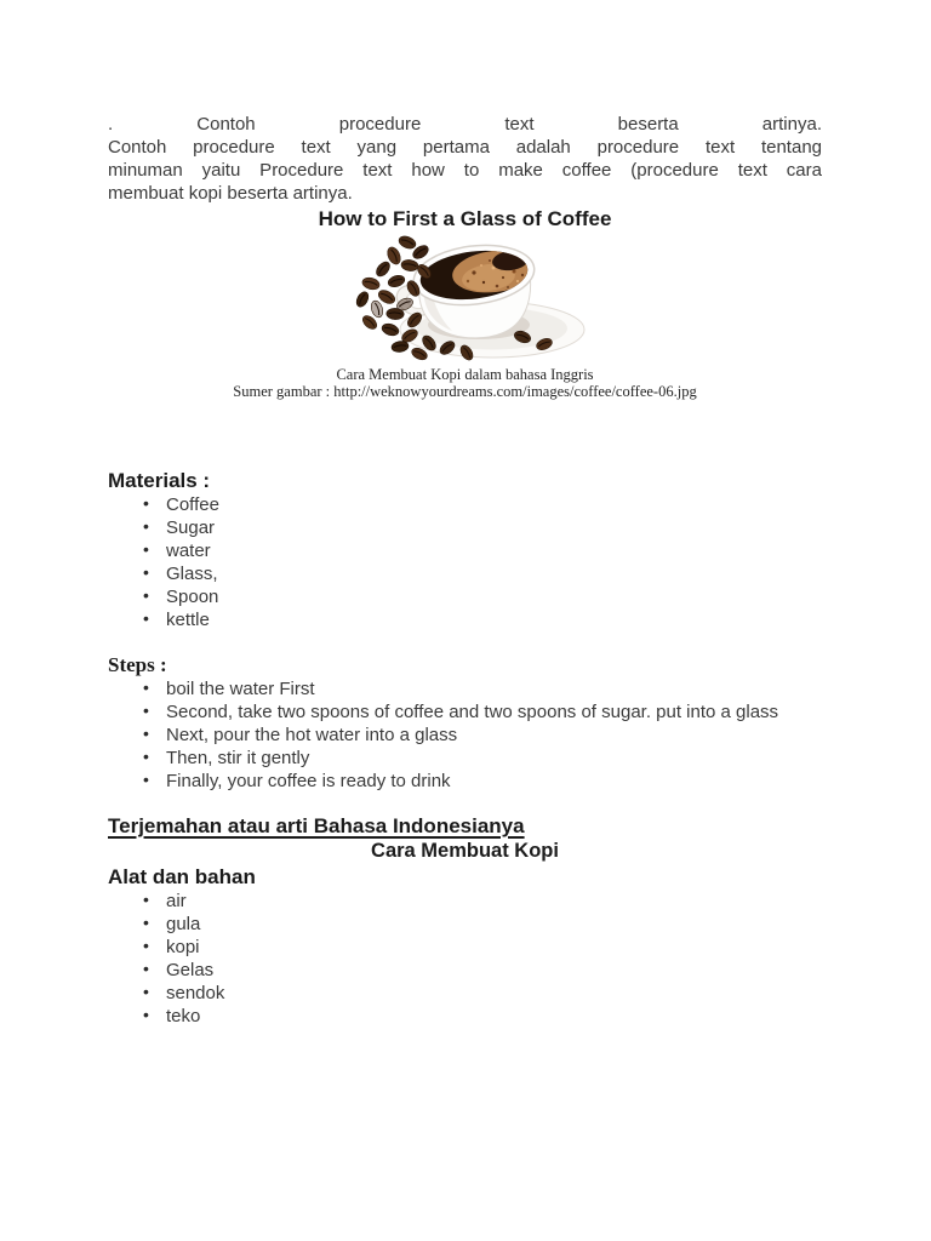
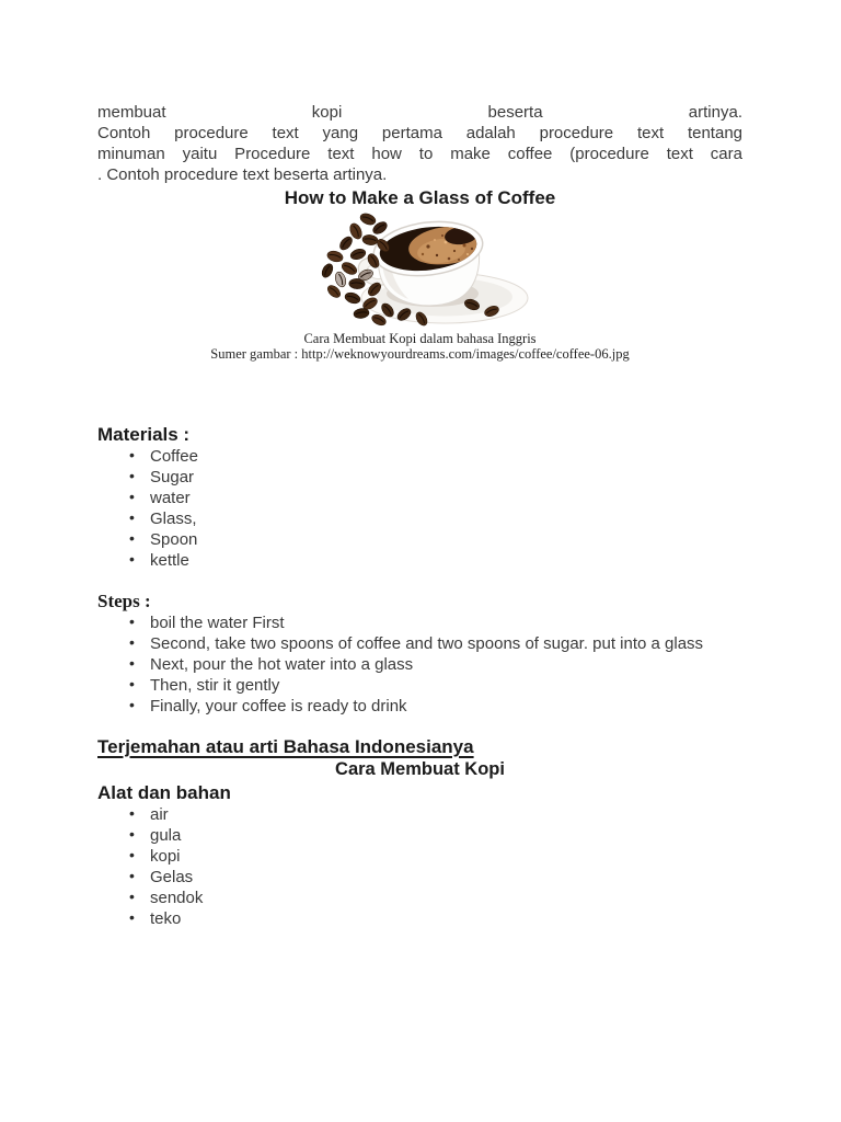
- . Contoh procedure text beserta artinya.
+ membuat kopi beserta artinya.
  Contoh procedure text yang pertama adalah procedure text tentang
  minuman yaitu Procedure text how to make coffee (procedure text cara
- membuat kopi beserta artinya.
+ . Contoh procedure text beserta artinya.
- How to First a Glass of Coffee
+ How to Make a Glass of Coffee
  Cara Membuat Kopi dalam bahasa Inggris
  Sumer gambar : http://weknowyourdreams.com/images/coffee/coffee-06.jpg
  Materials :
  Coffee
  Sugar
  water
  Glass,
  Spoon
  kettle
  Steps :
  boil the water First
  Second, take two spoons of coffee and two spoons of sugar. put into a glass
  Next, pour the hot water into a glass
  Then, stir it gently
  Finally, your coffee is ready to drink
  Terjemahan atau arti Bahasa Indonesianya
  Cara Membuat Kopi
  Alat dan bahan
  air
  gula
  kopi
  Gelas
  sendok
  teko
